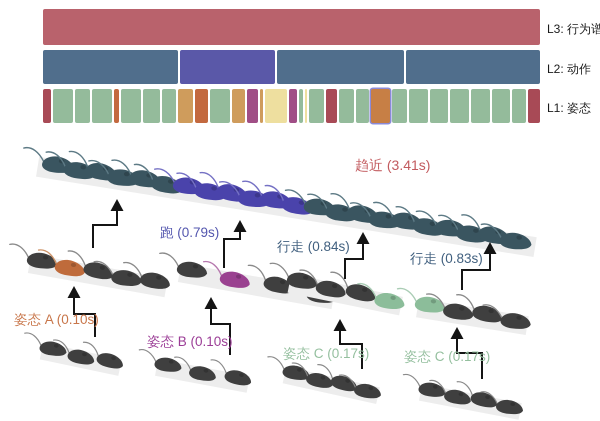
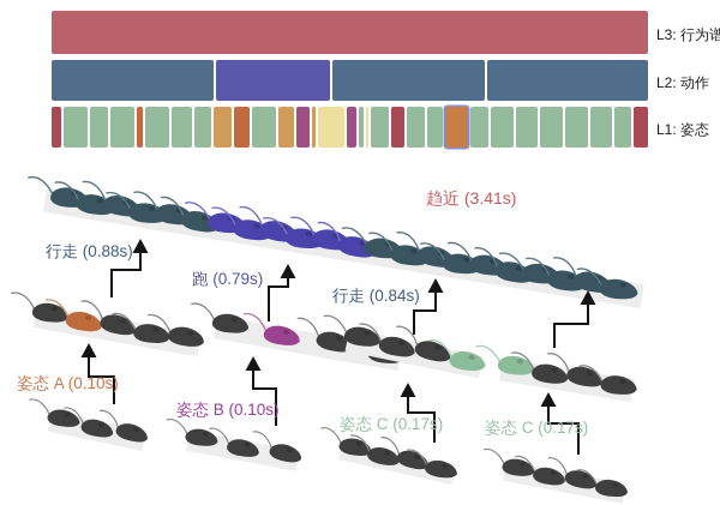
  L3: 行为谱
  L2: 动作
  L1: 姿态
  趋近 (3.41s)
+ 行走 (0.88s)
  跑 (0.79s)
  行走 (0.84s)
- 行走 (0.83s)
  姿态 A (0.10s)
  姿态 B (0.10s)
  姿态 C (0.17s)
  姿态 C (0.17s)
